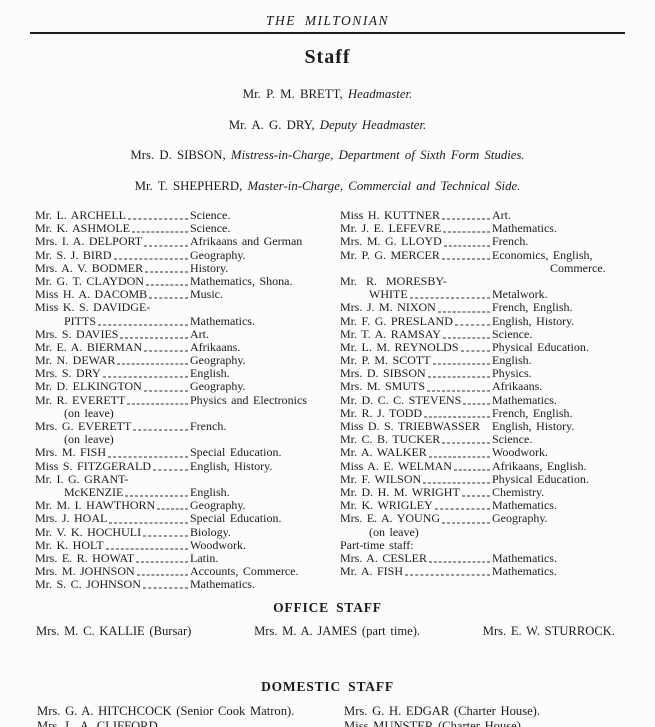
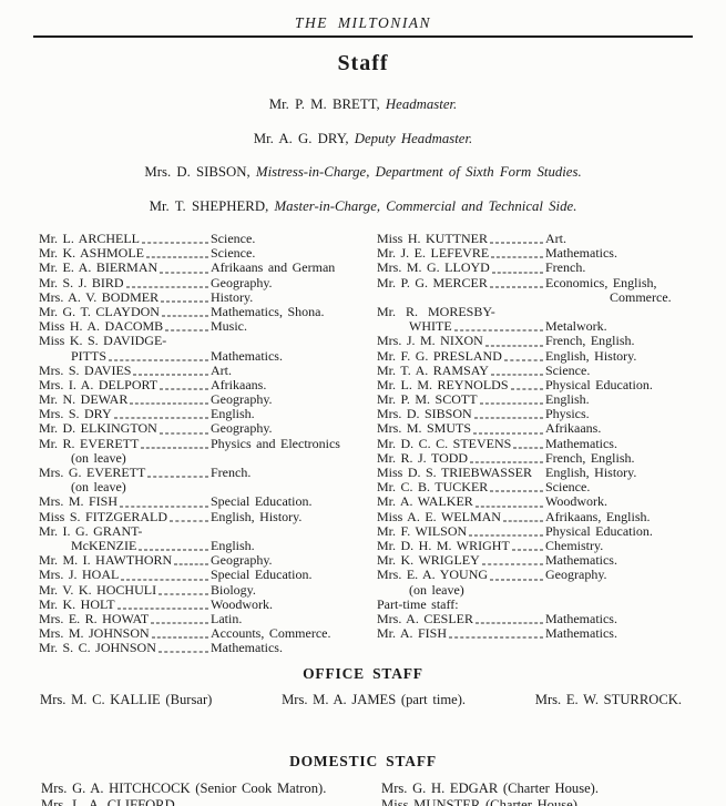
  THE MILTONIAN
  Staff
  Mr. P. M. BRETT, Headmaster.
  Mr. A. G. DRY, Deputy Headmaster.
  Mrs. D. SIBSON, Mistress-in-Charge, Department of Sixth Form Studies.
  Mr. T. SHEPHERD, Master-in-Charge, Commercial and Technical Side.
  Mr. L. ARCHELL
  Science.
  Mr. K. ASHMOLE
  Science.
- Mrs. I. A. DELPORT
+ Mr. E. A. BIERMAN
  Afrikaans and German
  Mr. S. J. BIRD
  Geography.
  Mrs. A. V. BODMER
  History.
  Mr. G. T. CLAYDON
  Mathematics, Shona.
  Miss H. A. DACOMB
  Music.
  Miss K. S. DAVIDGE-
  PITTS
  Mathematics.
  Mrs. S. DAVIES
  Art.
- Mr. E. A. BIERMAN
+ Mrs. I. A. DELPORT
  Afrikaans.
  Mr. N. DEWAR
  Geography.
  Mrs. S. DRY
  English.
  Mr. D. ELKINGTON
  Geography.
  Mr. R. EVERETT
  Physics and Electronics
  (on leave)
  Mrs. G. EVERETT
  French.
  (on leave)
  Mrs. M. FISH
  Special Education.
  Miss S. FITZGERALD
  English, History.
  Mr. I. G. GRANT-
  McKENZIE
  English.
  Mr. M. I. HAWTHORN
  Geography.
  Mrs. J. HOAL
  Special Education.
  Mr. V. K. HOCHULI
  Biology.
  Mr. K. HOLT
  Woodwork.
  Mrs. E. R. HOWAT
  Latin.
  Mrs. M. JOHNSON
  Accounts, Commerce.
  Mr. S. C. JOHNSON
  Mathematics.
  Miss H. KUTTNER
  Art.
  Mr. J. E. LEFEVRE
  Mathematics.
  Mrs. M. G. LLOYD
  French.
  Mr. P. G. MERCER
  Economics, English,
  Commerce.
  Mr. R. MORESBY-
  WHITE
  Metalwork.
  Mrs. J. M. NIXON
  French, English.
  Mr. F. G. PRESLAND
  English, History.
  Mr. T. A. RAMSAY
  Science.
  Mr. L. M. REYNOLDS
  Physical Education.
  Mr. P. M. SCOTT
  English.
  Mrs. D. SIBSON
  Physics.
  Mrs. M. SMUTS
  Afrikaans.
  Mr. D. C. C. STEVENS
  Mathematics.
  Mr. R. J. TODD
  French, English.
  Miss D. S. TRIEBWASSER
  English, History.
  Mr. C. B. TUCKER
  Science.
  Mr. A. WALKER
  Woodwork.
  Miss A. E. WELMAN
  Afrikaans, English.
  Mr. F. WILSON
  Physical Education.
  Mr. D. H. M. WRIGHT
  Chemistry.
  Mr. K. WRIGLEY
  Mathematics.
  Mrs. E. A. YOUNG
  Geography.
  (on leave)
  Part-time staff:
  Mrs. A. CESLER
  Mathematics.
  Mr. A. FISH
  Mathematics.
  OFFICE STAFF
  Mrs. M. C. KALLIE (Bursar)
  Mrs. M. A. JAMES (part time).
  Mrs. E. W. STURROCK.
  DOMESTIC STAFF
  Mrs. G. A. HITCHCOCK (Senior Cook Matron).
  Mrs. L. A. CLIFFORD.
  Mrs. G. H. EDGAR (Charter House).
  Miss MUNSTER (Charter House).
